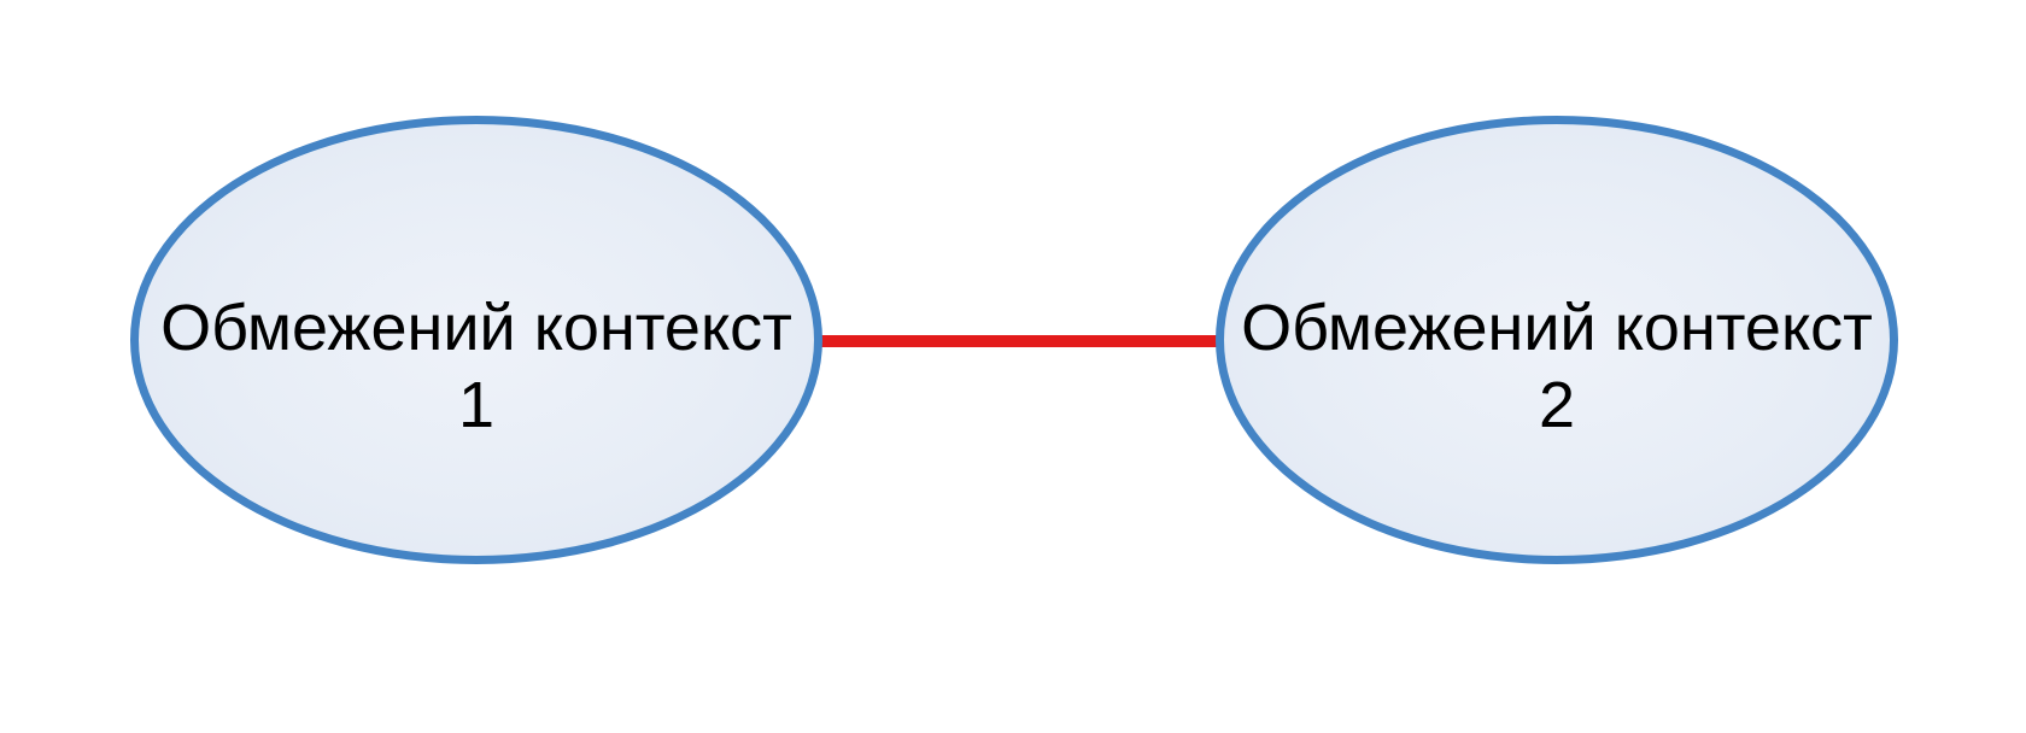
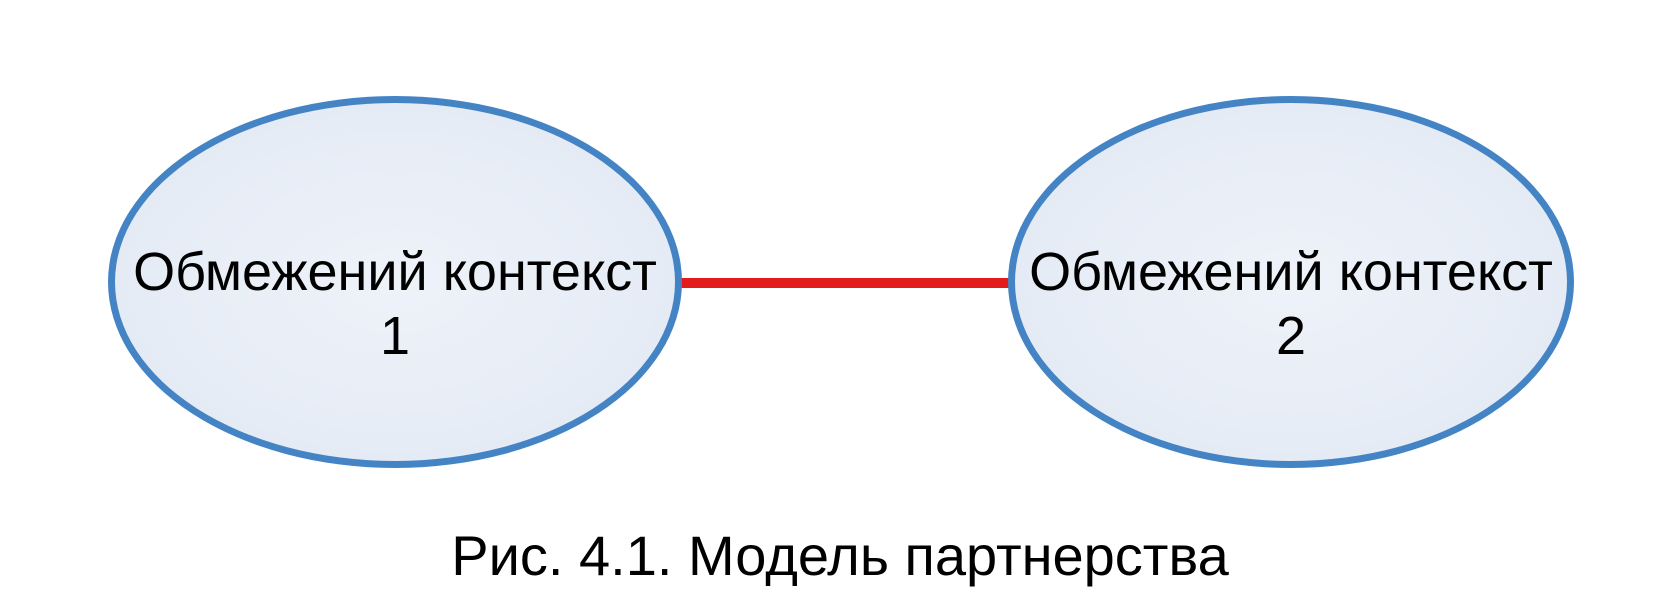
  Обмежений контекст
  1
  Обмежений контекст
  2
+ Рис. 4.1. Модель партнерства
